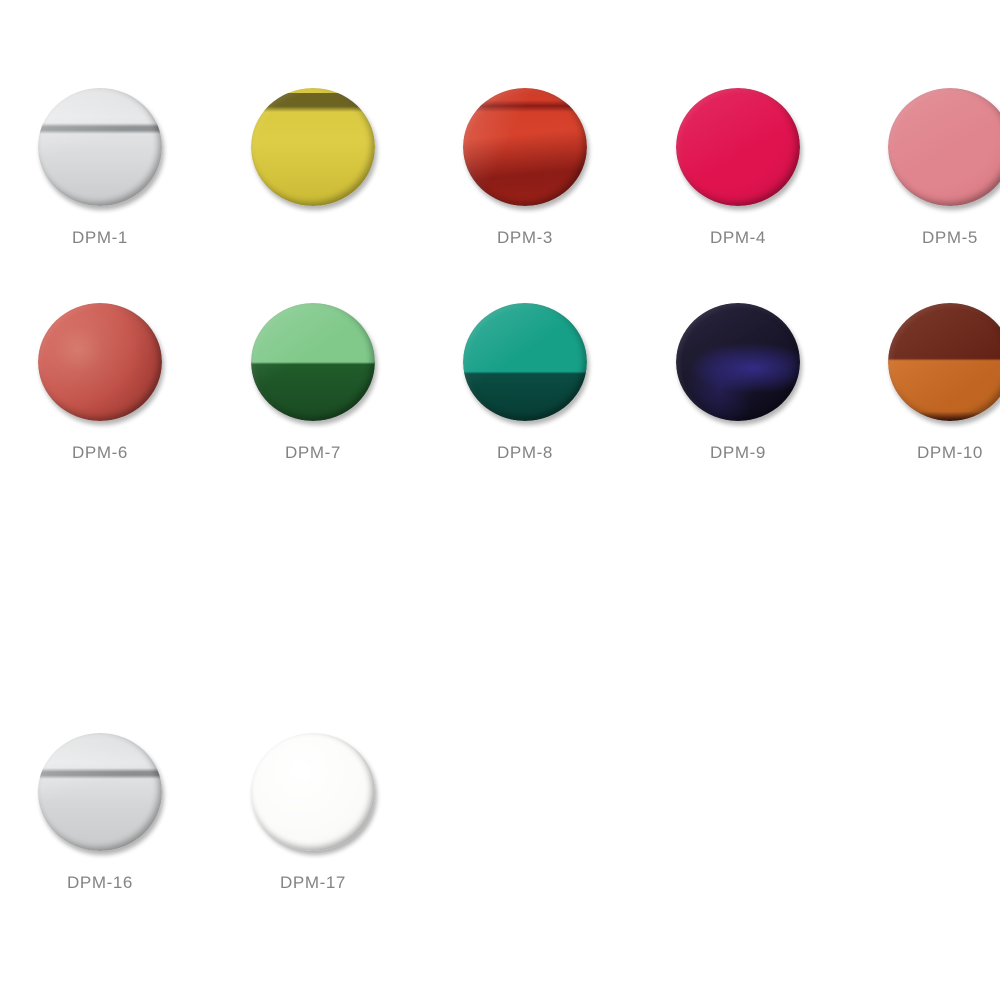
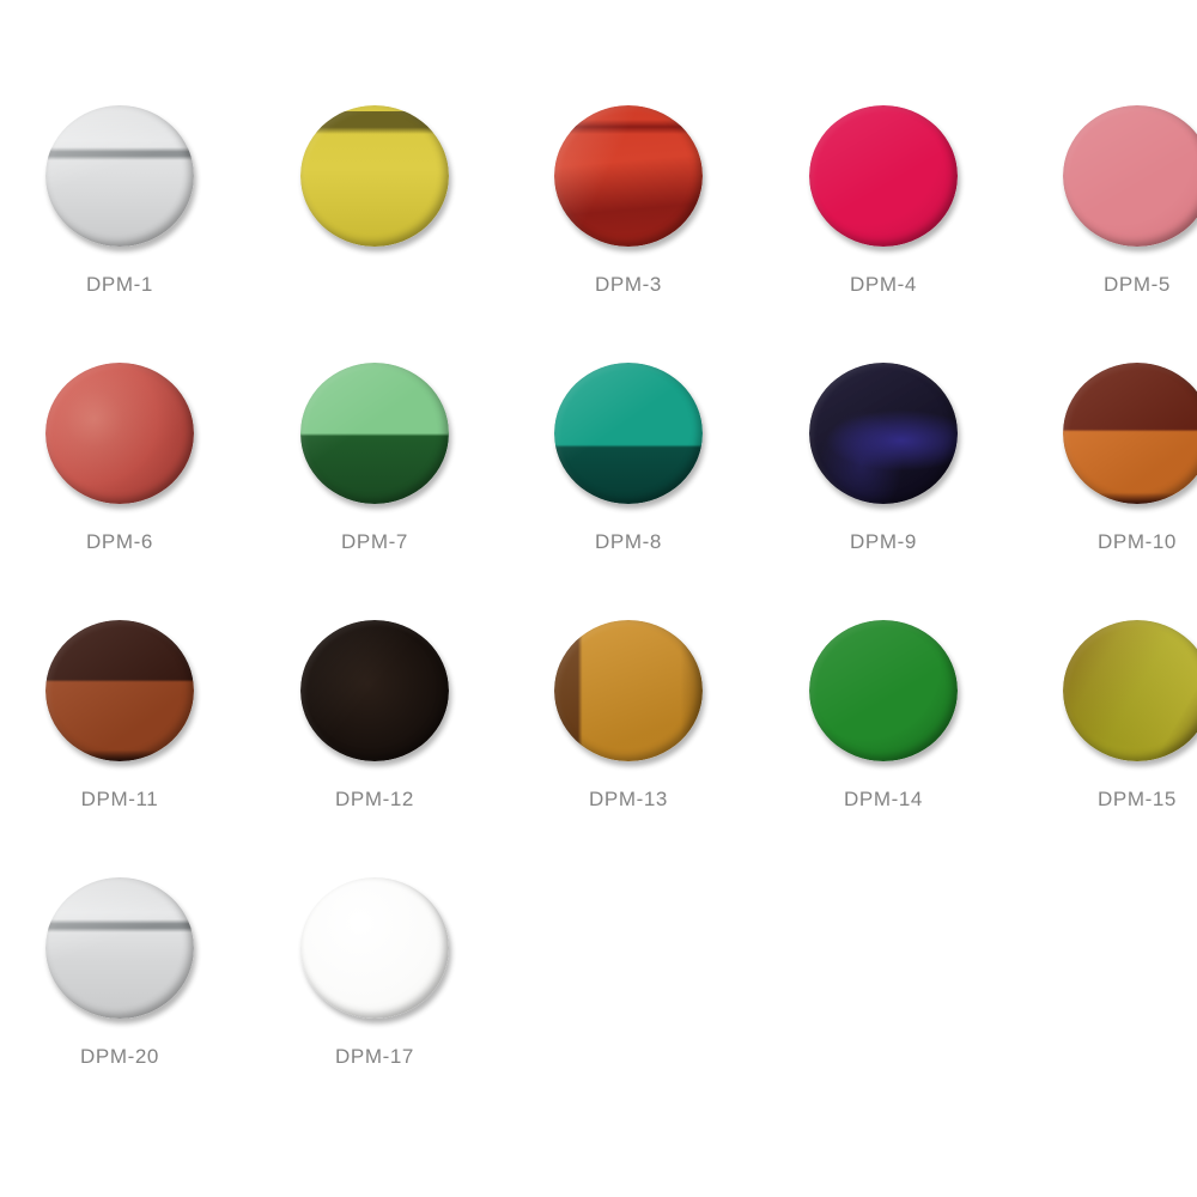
  DPM-1
  DPM-3
  DPM-4
  DPM-5
  DPM-6
  DPM-7
  DPM-8
  DPM-9
  DPM-10
+ DPM-11
+ DPM-12
+ DPM-13
+ DPM-14
+ DPM-15
- DPM-16
+ DPM-20
  DPM-17
